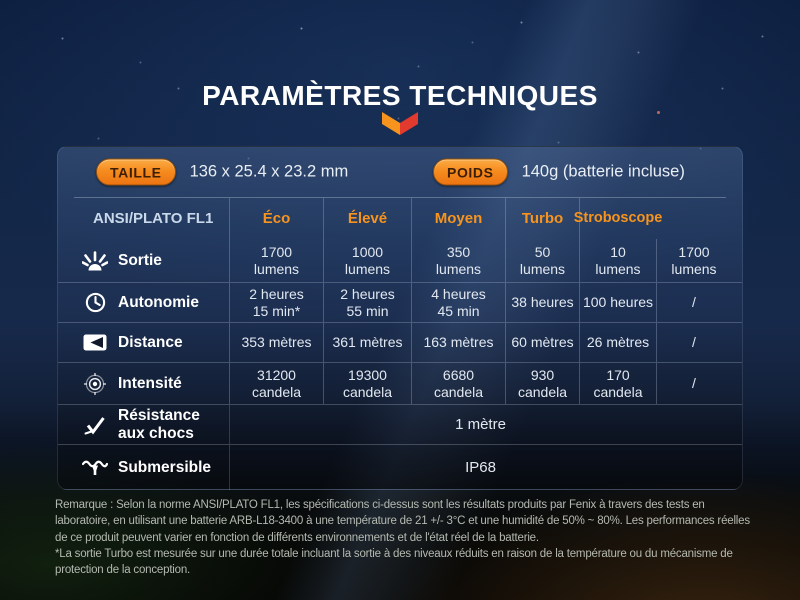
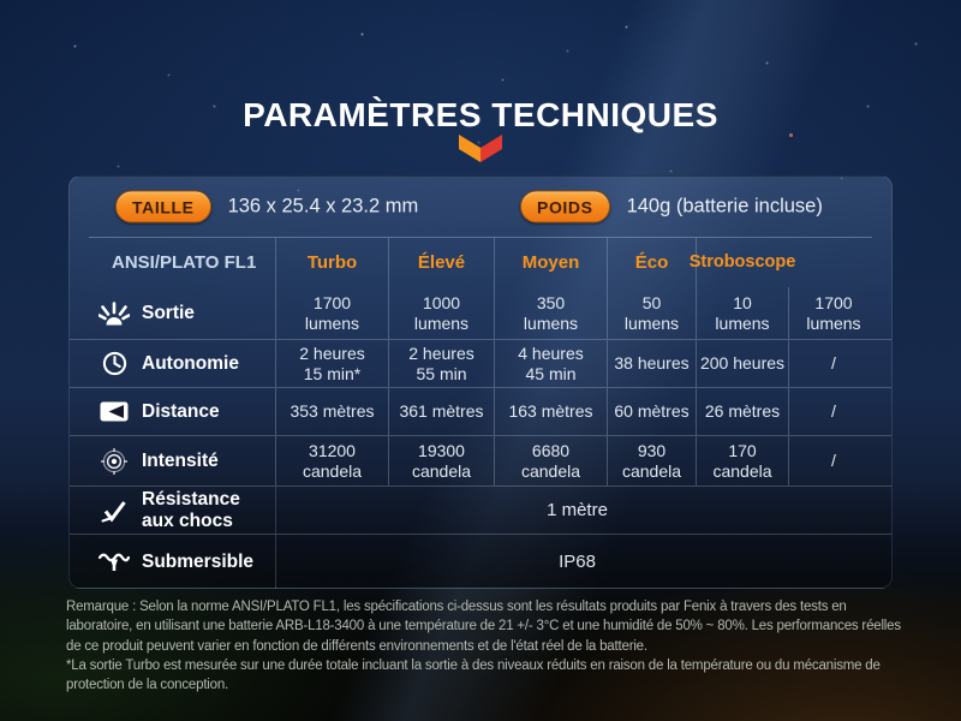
  PARAMÈTRES TECHNIQUES
  TAILLE
  136 x 25.4 x 23.2 mm
  POIDS
  140g (batterie incluse)
  ANSI/PLATO FL1
- Éco
+ Turbo
  Élevé
  Moyen
- Turbo
+ Éco
  Stroboscope
  Sortie
  1700
  lumens
  1000
  lumens
  350
  lumens
  50
  lumens
  10
  lumens
  1700
  lumens
  Autonomie
  2 heures
  15 min*
  2 heures
  55 min
  4 heures
  45 min
  38 heures
- 100 heures
+ 200 heures
  /
  Distance
  353 mètres
  361 mètres
  163 mètres
  60 mètres
  26 mètres
  /
  Intensité
  31200
  candela
  19300
  candela
  6680
  candela
  930
  candela
  170
  candela
  /
  Résistance
  aux chocs
  1 mètre
  Submersible
  IP68
  Remarque : Selon la norme ANSI/PLATO FL1, les spécifications ci-dessus sont les résultats produits par Fenix à travers des tests en laboratoire, en utilisant une batterie ARB-L18-3400 à une température de 21 +/- 3°C et une humidité de 50% ~ 80%. Les performances réelles de ce produit peuvent varier en fonction de différents environnements et de l'état réel de la batterie.
  *La sortie Turbo est mesurée sur une durée totale incluant la sortie à des niveaux réduits en raison de la température ou du mécanisme de protection de la conception.
